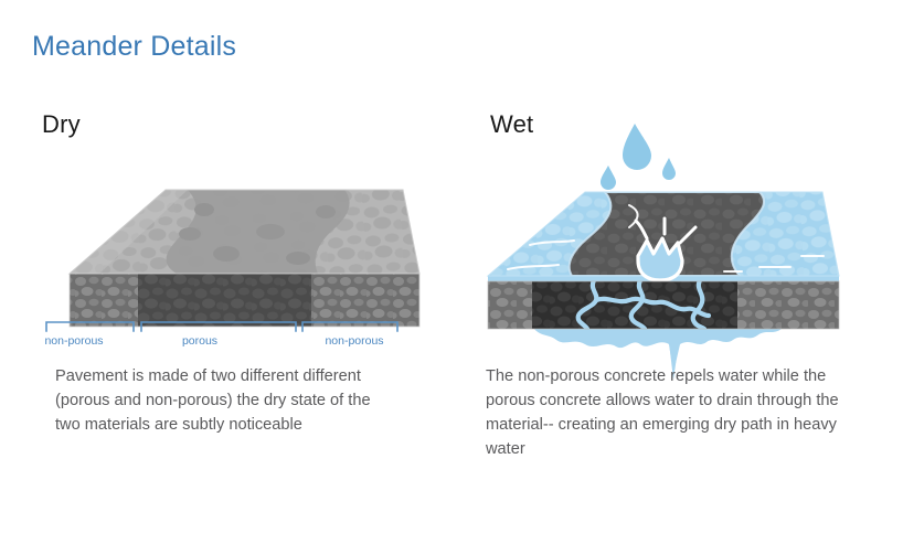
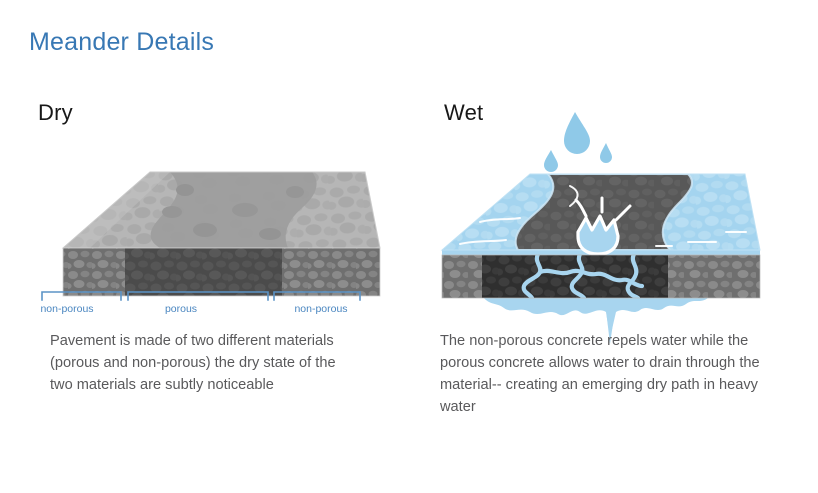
  Meander Details
  Dry
  non-porous
  porous
  non-porous
- Pavement is made of two different different (porous and non-porous) the dry state of the two materials are subtly noticeable
+ Pavement is made of two different materials (porous and non-porous) the dry state of the two materials are subtly noticeable
  Wet
  The non-porous concrete repels water while the porous concrete allows water to drain through the material-- creating an emerging dry path in heavy water
